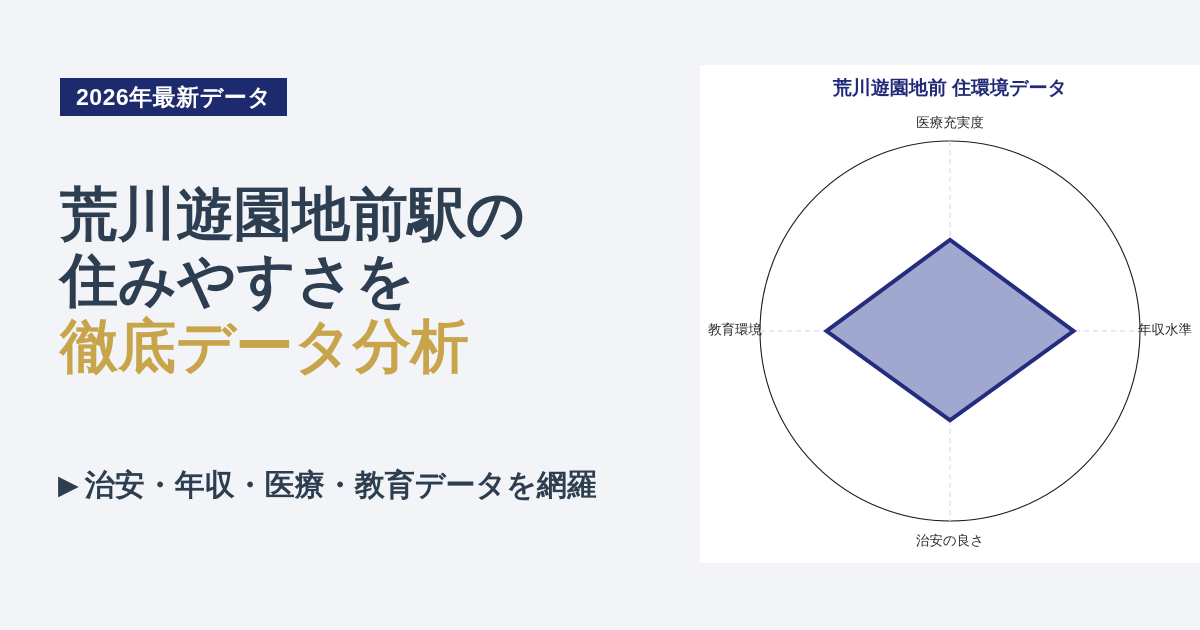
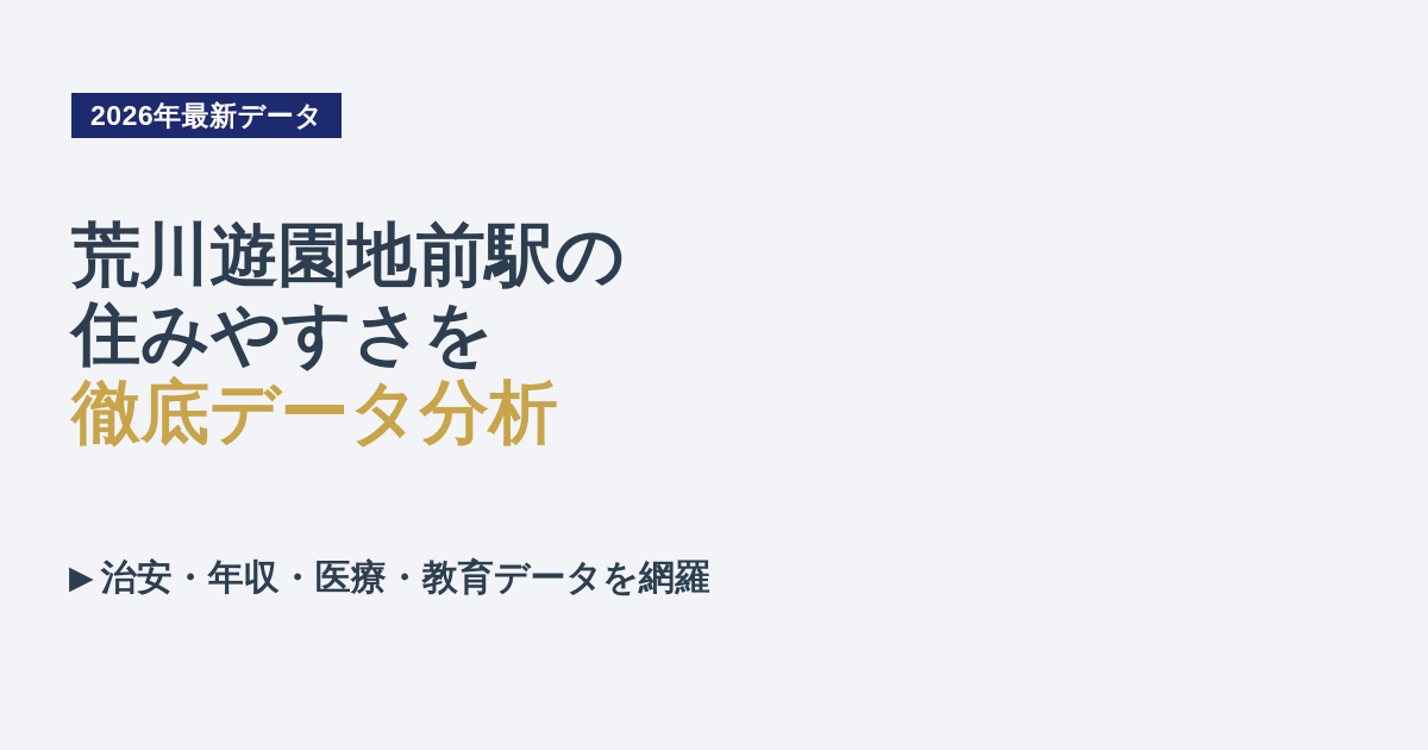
  2026年最新データ
  荒川遊園地前駅の
  住みやすさを
  徹底データ分析
  ▶
  治安・年収・医療・教育データを網羅
- 荒川遊園地前 住環境データ
- 医療充実度
- 年収水準
- 治安の良さ
- 教育環境
